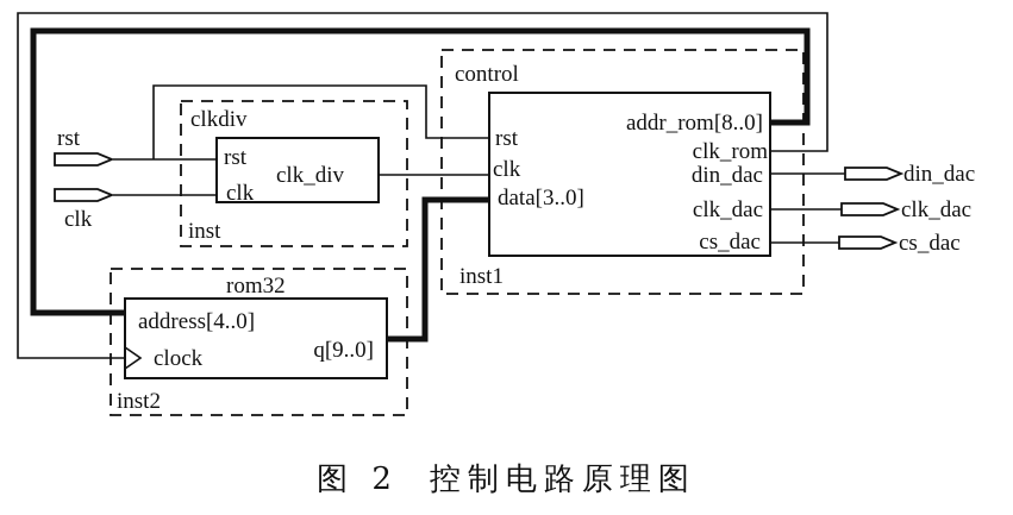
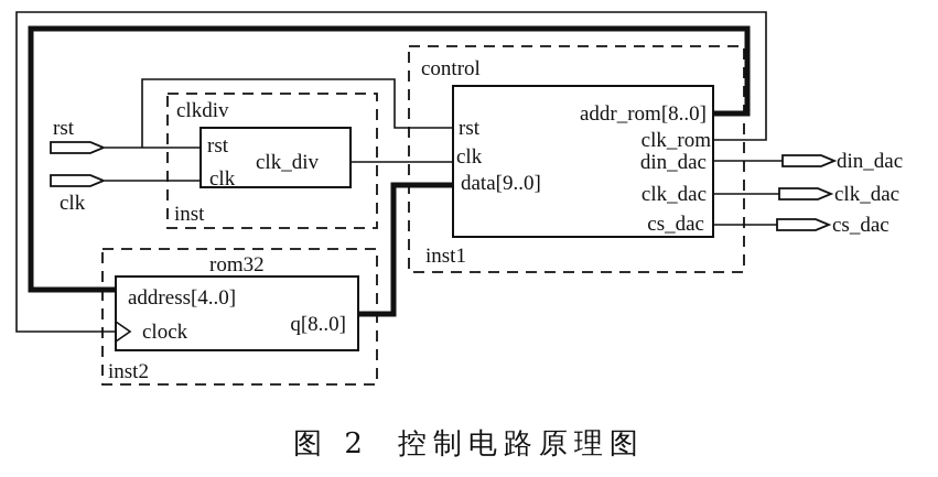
  rst
  clk
  din_dac
  clk_dac
  cs_dac
  clkdiv
  inst
  rst
  clk
  clk_div
  control
  inst1
  rst
  clk
- data[3..0]
+ data[9..0]
  addr_rom[8..0]
  clk_rom
  din_dac
  clk_dac
  cs_dac
  rom32
  inst2
  address[4..0]
  clock
- q[9..0]
+ q[8..0]
  图 2 控制电路原理图
